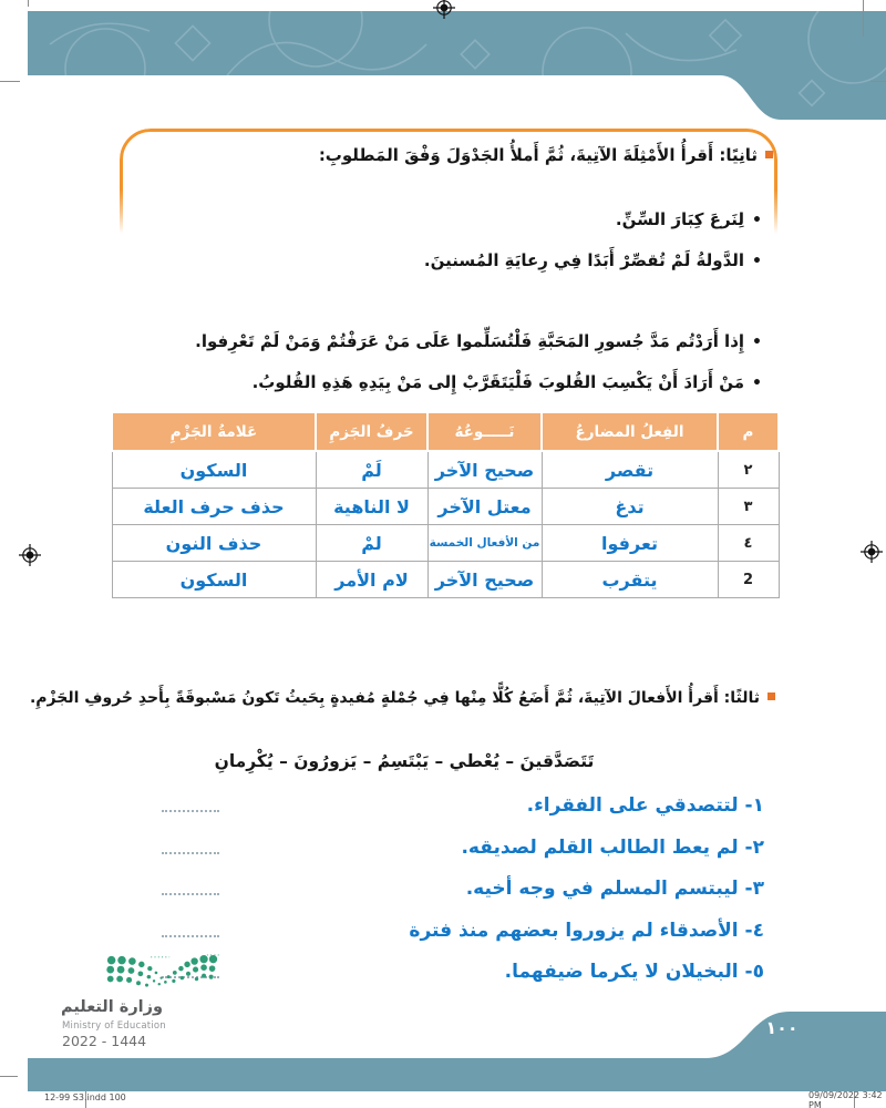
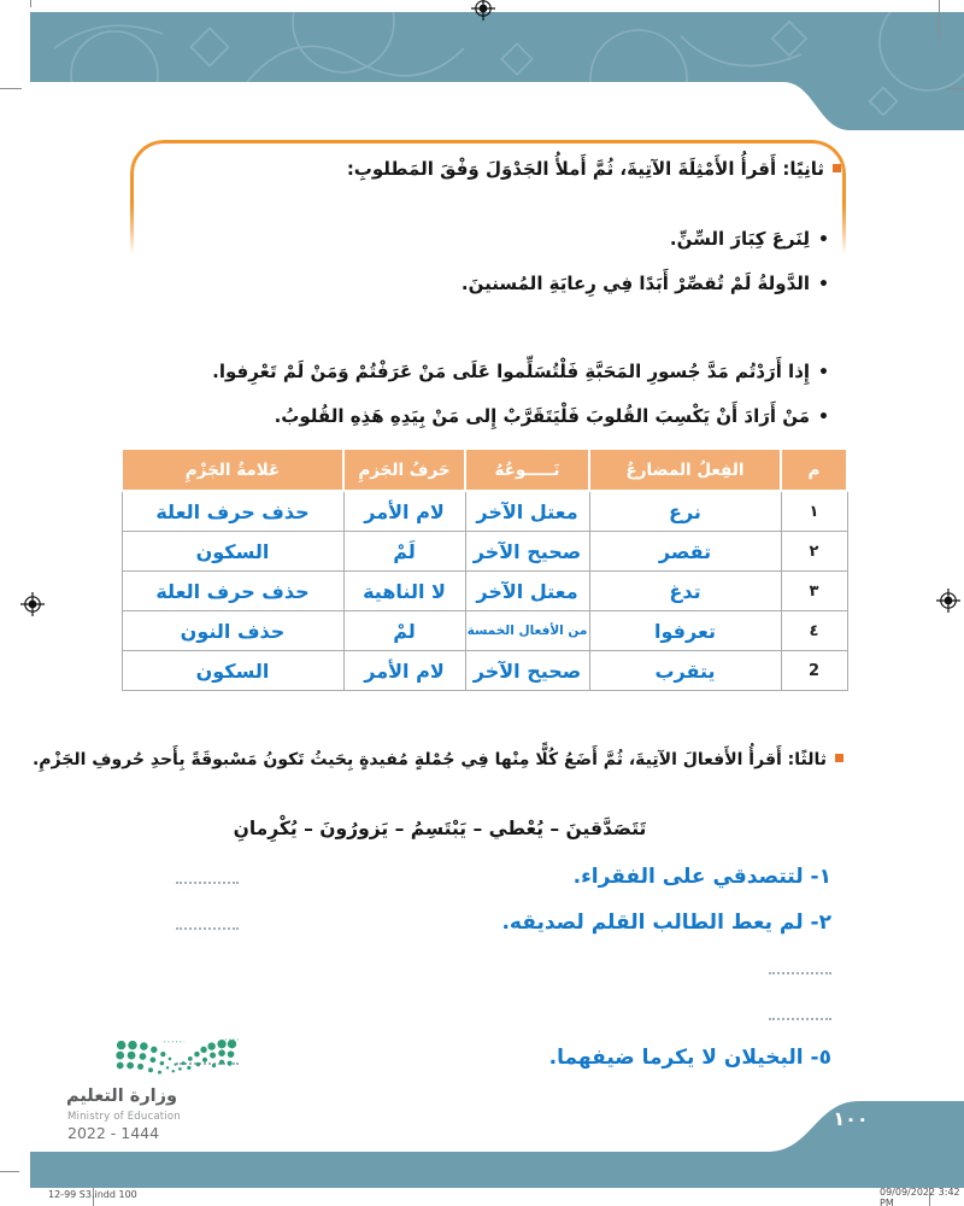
  ثانِيًا: أَقرأُ الأَمْثِلَةَ الآتِيةَ، ثُمَّ أَملأُ الجَدْوَلَ وَفْقَ المَطلوبِ:
  لِنَرعَ كِبَارَ السِّنِّ.
  الدَّولةُ لَمْ تُقصِّرْ أَبَدًا فِي رِعايَةِ المُسنينَ.
  إِذا أَرَدْتُم مَدَّ جُسورِ المَحَبَّةِ فَلْتُسَلِّموا عَلَى مَنْ عَرَفْتُمْ وَمَنْ لَمْ تَعْرِفوا.
  مَنْ أَرَادَ أَنْ يَكْسِبَ القُلوبَ فَلْيَتَقَرَّبْ إِلى مَنْ بِيَدِهِ هَذِهِ القُلوبُ.
  م	الفِعلُ المضارعُ	نَـــــوعُهُ	حَرفُ الجَزمِ	عَلامةُ الجَزْمِ
+ ١	نرع	معتل الآخر	لام الأمر	حذف حرف العلة
  ٢	تقصر	صحيح الآخر	لَمْ	السكون
  ٣	تدغ	معتل الآخر	لا الناهية	حذف حرف العلة
  ٤	تعرفوا	من الأفعال الخمسة	لمْ	حذف النون
  2	يتقرب	صحيح الآخر	لام الأمر	السكون
  ثالثًا: أَقرأُ الأَفعالَ الآتِيةَ، ثُمَّ أَضَعُ كُلًّا مِنْها فِي جُمْلةٍ مُفيدةٍ بِحَيثُ تَكونُ مَسْبوقَةً بِأَحدِ حُروفِ الجَزْمِ.
  تَتَصَدَّقينَ – يُعْطي – يَبْتَسِمُ – يَزورُونَ – يُكْرِمانِ
  ١- لتتصدقي على الفقراء.
  ٢- لم يعط الطالب القلم لصديقه.
- ٣- ليبتسم المسلم في وجه أخيه.
- ٤- الأصدقاء لم يزوروا بعضهم منذ فترة
  ٥- البخيلان لا يكرما ضيفهما.
  وزارة التعليم
  Ministry of Education
  2022 - 1444
  ١٠٠
  12-99 S3.indd 100
  09/09/2022 3:42 PM
